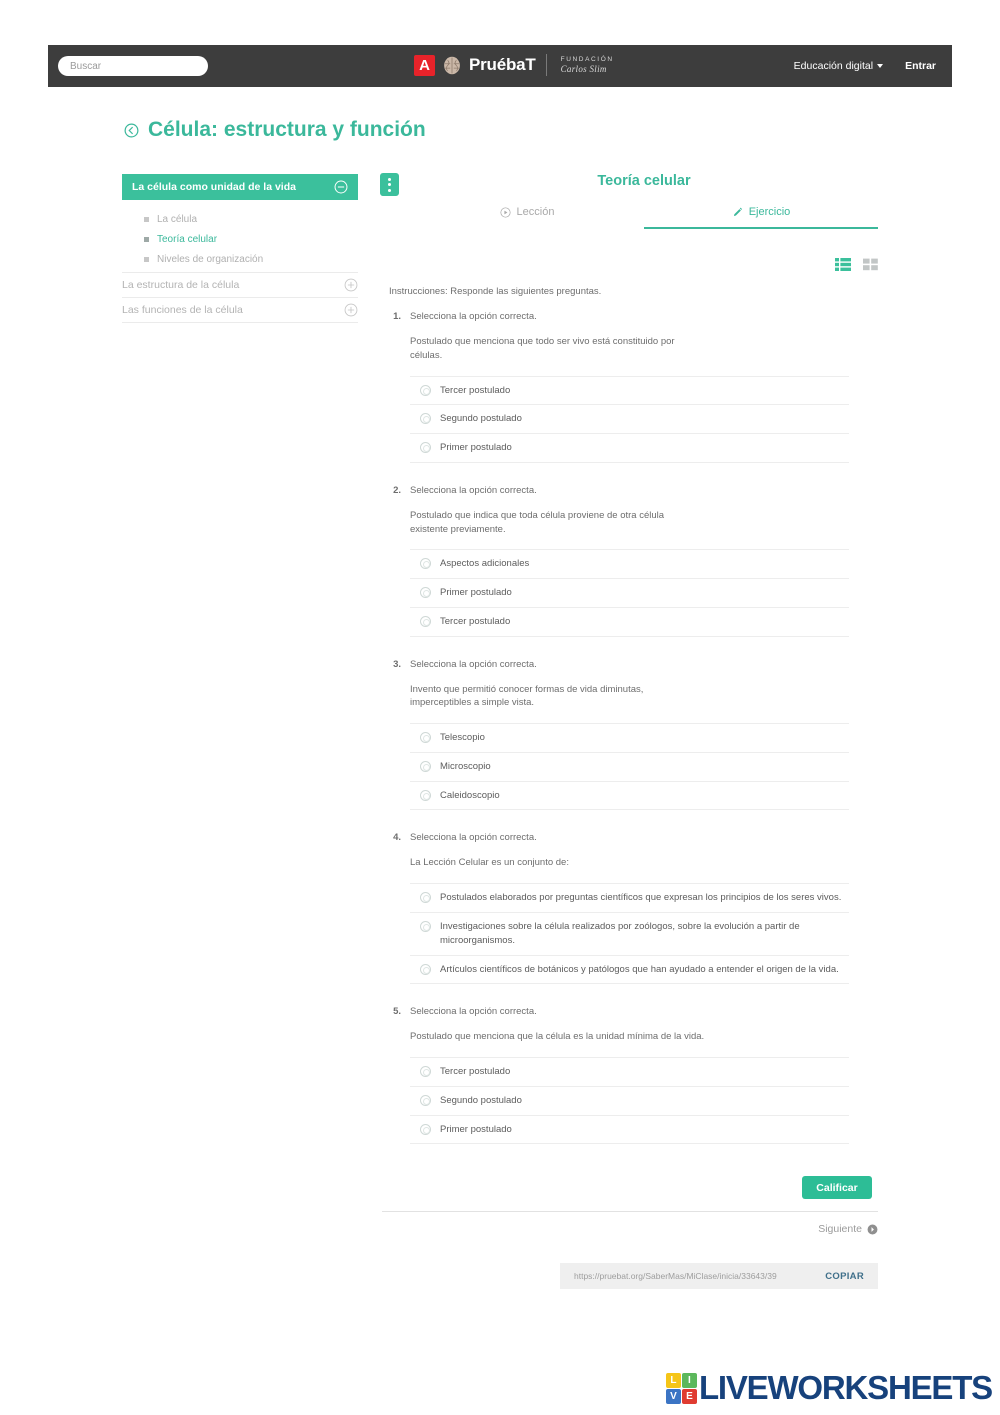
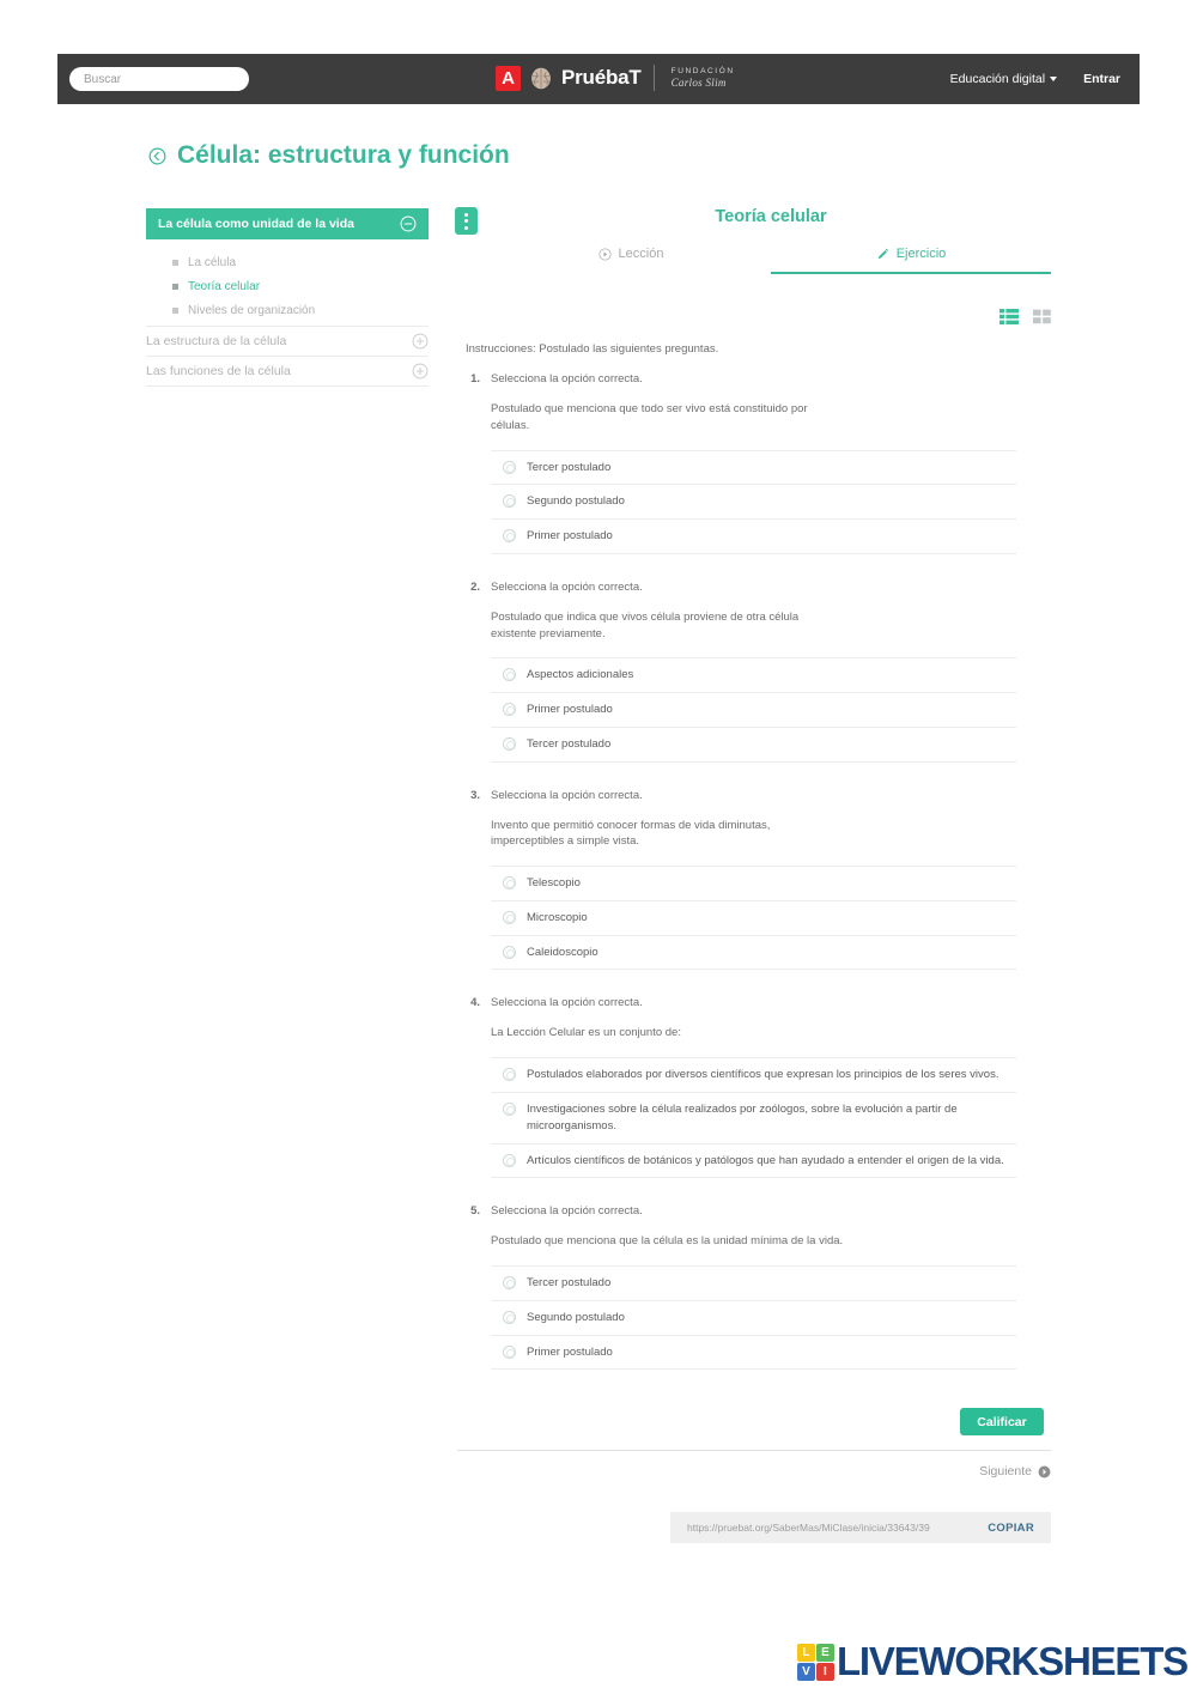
  Buscar
  A
  PruébaT
  Carlos Slim
  Educación digital
  Entrar
  Célula: estructura y función
  La célula como unidad de la vida
  La célula
  Teoría celular
  Niveles de organización
  La estructura de la célula
  Las funciones de la célula
  Teoría celular
  Lección
  Ejercicio
- Instrucciones: Responde las siguientes preguntas.
+ Instrucciones: Postulado las siguientes preguntas.
  1.
  Selecciona la opción correcta.
  Postulado que menciona que todo ser vivo está constituido por células.
  Tercer postulado
  Segundo postulado
  Primer postulado
  2.
  Selecciona la opción correcta.
- Postulado que indica que toda célula proviene de otra célula existente previamente.
+ Postulado que indica que vivos célula proviene de otra célula existente previamente.
  Aspectos adicionales
  Primer postulado
  Tercer postulado
  3.
  Selecciona la opción correcta.
  Invento que permitió conocer formas de vida diminutas, imperceptibles a simple vista.
  Telescopio
  Microscopio
  Caleidoscopio
  4.
  Selecciona la opción correcta.
  La Lección Celular es un conjunto de:
- Postulados elaborados por preguntas científicos que expresan los principios de los seres vivos.
+ Postulados elaborados por diversos científicos que expresan los principios de los seres vivos.
  Investigaciones sobre la célula realizados por zoólogos, sobre la evolución a partir de microorganismos.
  Artículos científicos de botánicos y patólogos que han ayudado a entender el origen de la vida.
  5.
  Selecciona la opción correcta.
  Postulado que menciona que la célula es la unidad mínima de la vida.
  Tercer postulado
  Segundo postulado
  Primer postulado
  Calificar
  Siguiente
  https://pruebat.org/SaberMas/MiClase/inicia/33643/39
  COPIAR
  L
- I
+ E
  V
- E
+ I
  LIVEWORKSHEETS
